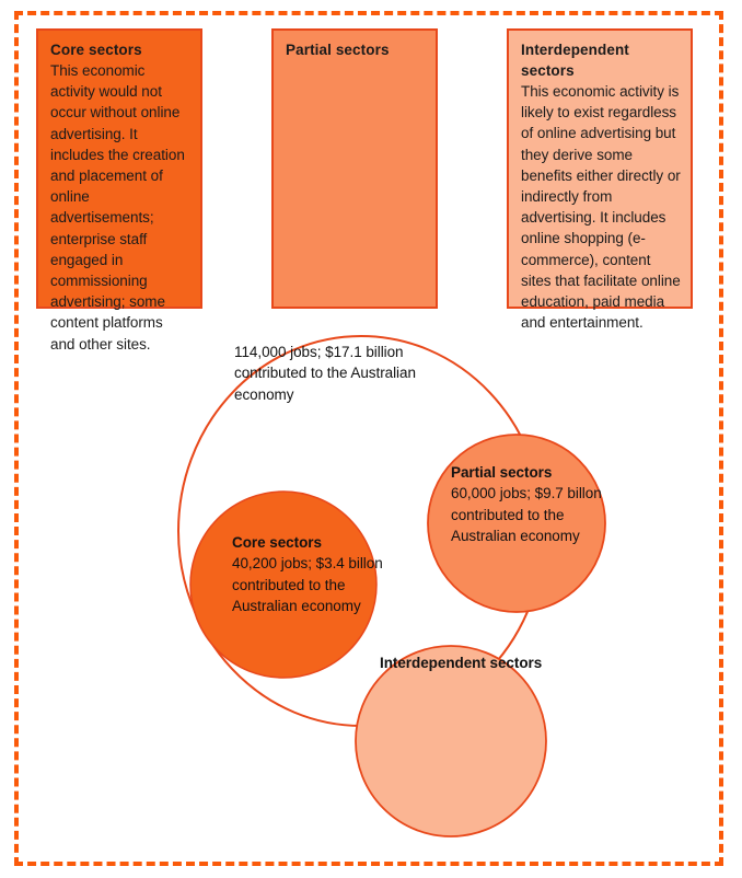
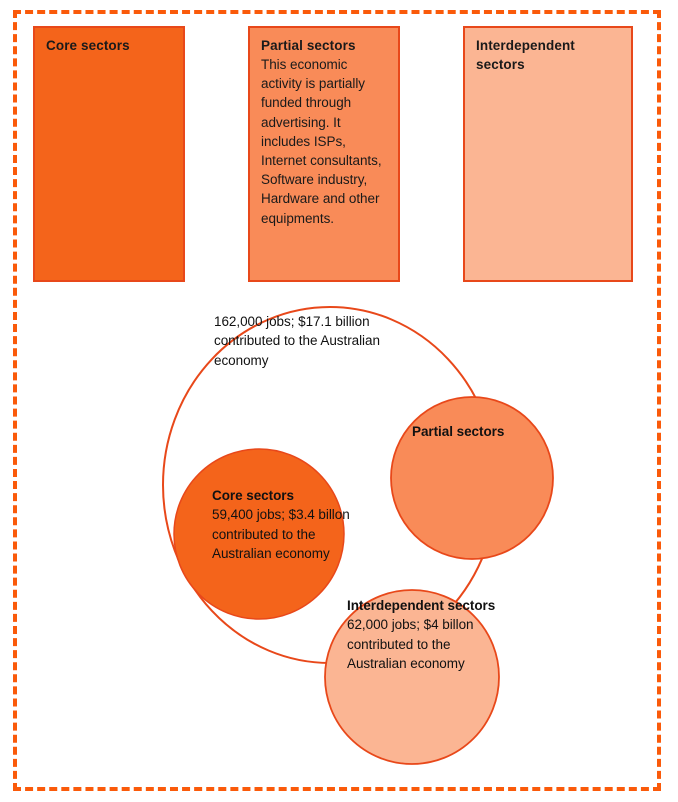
  Core sectors
- This economic activity would not occur without online advertising. It includes the creation and placement of online advertisements; enterprise staff engaged in commissioning advertising; some content platforms and other sites.
  Partial sectors
+ This economic activity is partially funded through advertising. It includes ISPs, Internet consultants, Software industry, Hardware and other equipments.
  Interdependent sectors
- This economic activity is likely to exist regardless of online advertising but they derive some benefits either directly or indirectly from advertising. It includes online shopping (e-commerce), content sites that facilitate online education, paid media and entertainment.
- 114,000 jobs; $17.1 billion contributed to the Australian economy
+ 162,000 jobs; $17.1 billion contributed to the Australian economy
  Core sectors
- 40,200 jobs; $3.4 billon contributed to the Australian economy
+ 59,400 jobs; $3.4 billon contributed to the Australian economy
  Partial sectors
- 60,000 jobs; $9.7 billon contributed to the Australian economy
  Interdependent sectors
+ 62,000 jobs; $4 billon contributed to the Australian economy
